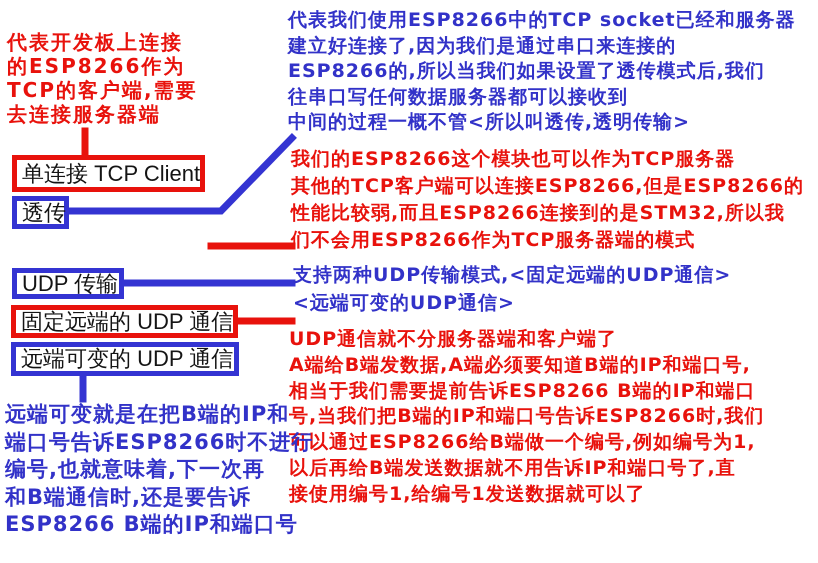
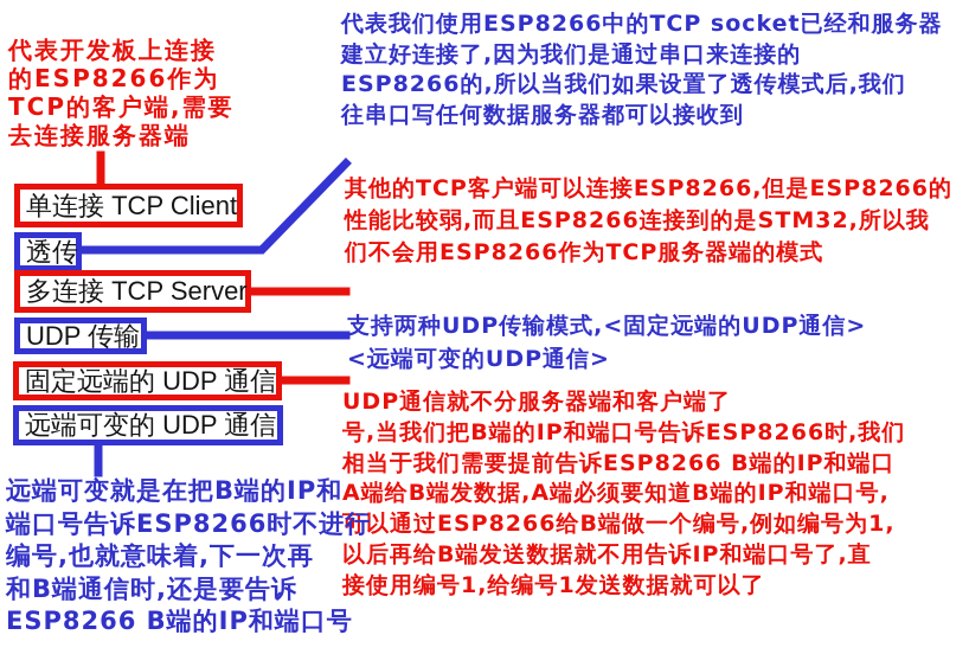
  代表开发板上连接
  的ESP8266作为
  TCP的客户端,需要
  去连接服务器端
  单连接 TCP Client
  透传
+ 多连接 TCP Server
  UDP 传输
  固定远端的 UDP 通信
  远端可变的 UDP 通信
  代表我们使用ESP8266中的TCP socket已经和服务器
  建立好连接了,因为我们是通过串口来连接的
  ESP8266的,所以当我们如果设置了透传模式后,我们
  往串口写任何数据服务器都可以接收到
- 中间的过程一概不管<所以叫透传,透明传输>
- 我们的ESP8266这个模块也可以作为TCP服务器
  其他的TCP客户端可以连接ESP8266,但是ESP8266的
  性能比较弱,而且ESP8266连接到的是STM32,所以我
  们不会用ESP8266作为TCP服务器端的模式
  支持两种UDP传输模式,<固定远端的UDP通信>
  <远端可变的UDP通信>
  UDP通信就不分服务器端和客户端了
- A端给B端发数据,A端必须要知道B端的IP和端口号,
+ 号,当我们把B端的IP和端口号告诉ESP8266时,我们
  相当于我们需要提前告诉ESP8266 B端的IP和端口
- 号,当我们把B端的IP和端口号告诉ESP8266时,我们
+ A端给B端发数据,A端必须要知道B端的IP和端口号,
  可以通过ESP8266给B端做一个编号,例如编号为1,
  以后再给B端发送数据就不用告诉IP和端口号了,直
  接使用编号1,给编号1发送数据就可以了
  远端可变就是在把B端的IP和
  端口号告诉ESP8266时不进行
  编号,也就意味着,下一次再
  和B端通信时,还是要告诉
  ESP8266 B端的IP和端口号
